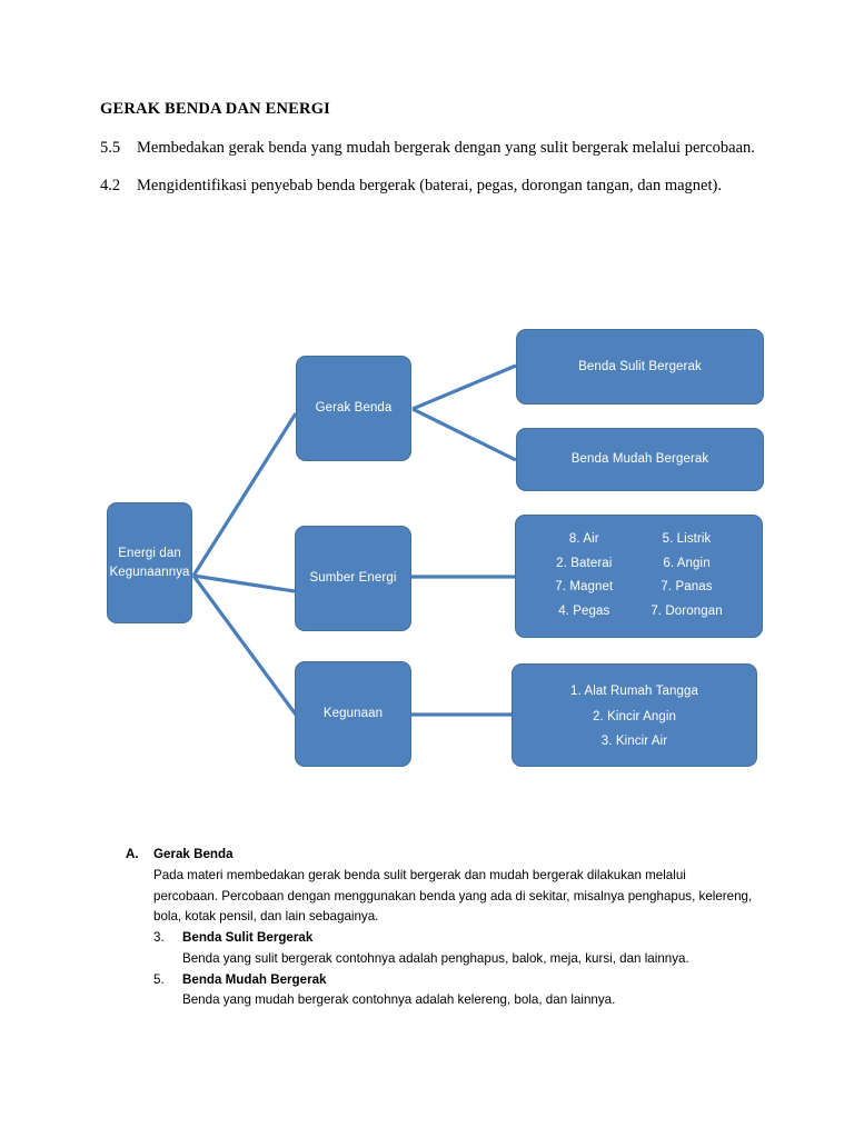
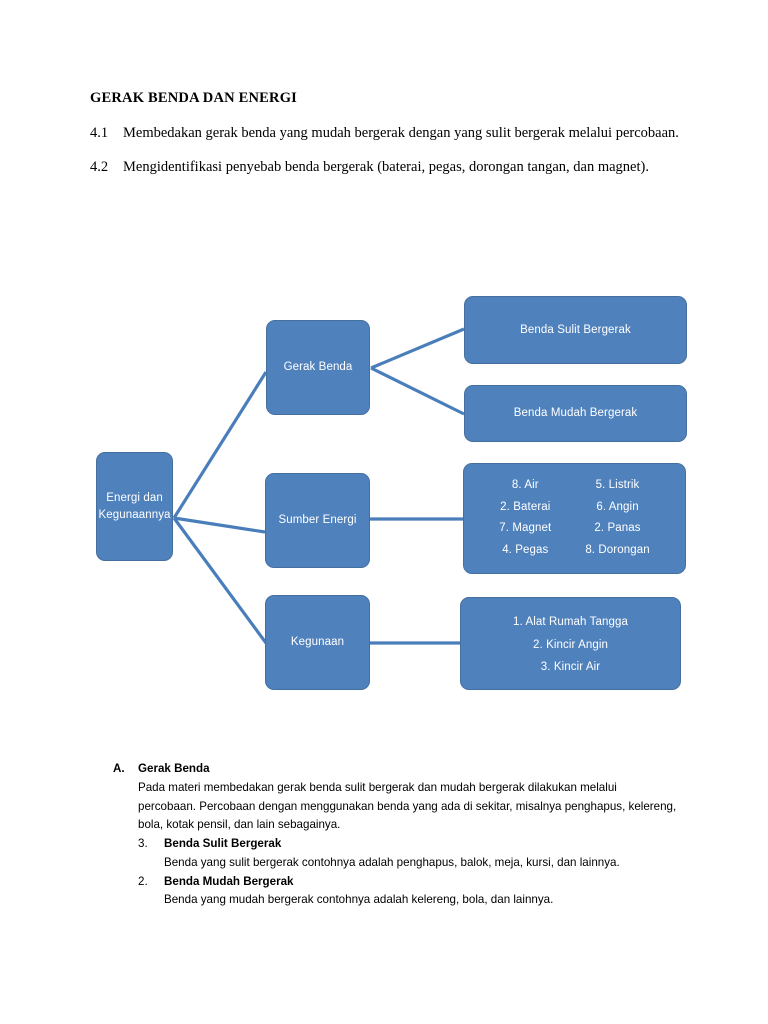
  GERAK BENDA DAN ENERGI
- 5.5
+ 4.1
  Membedakan gerak benda yang mudah bergerak dengan yang sulit bergerak melalui percobaan.
  4.2
  Mengidentifikasi penyebab benda bergerak (baterai, pegas, dorongan tangan, dan magnet).
  Energi dan Kegunaannya
  Gerak Benda
  Sumber Energi
  Kegunaan
  Benda Sulit Bergerak
  Benda Mudah Bergerak
  8. Air
  2. Baterai
  7. Magnet
  4. Pegas
  5. Listrik
  6. Angin
- 7. Panas
+ 2. Panas
- 7. Dorongan
+ 8. Dorongan
  1. Alat Rumah Tangga
  2. Kincir Angin
  3. Kincir Air
  A.
  Gerak Benda
  Pada materi membedakan gerak benda sulit bergerak dan mudah bergerak dilakukan melalui percobaan. Percobaan dengan menggunakan benda yang ada di sekitar, misalnya penghapus, kelereng, bola, kotak pensil, dan lain sebagainya.
  3.
  Benda Sulit Bergerak
  Benda yang sulit bergerak contohnya adalah penghapus, balok, meja, kursi, dan lainnya.
- 5.
+ 2.
  Benda Mudah Bergerak
  Benda yang mudah bergerak contohnya adalah kelereng, bola, dan lainnya.
